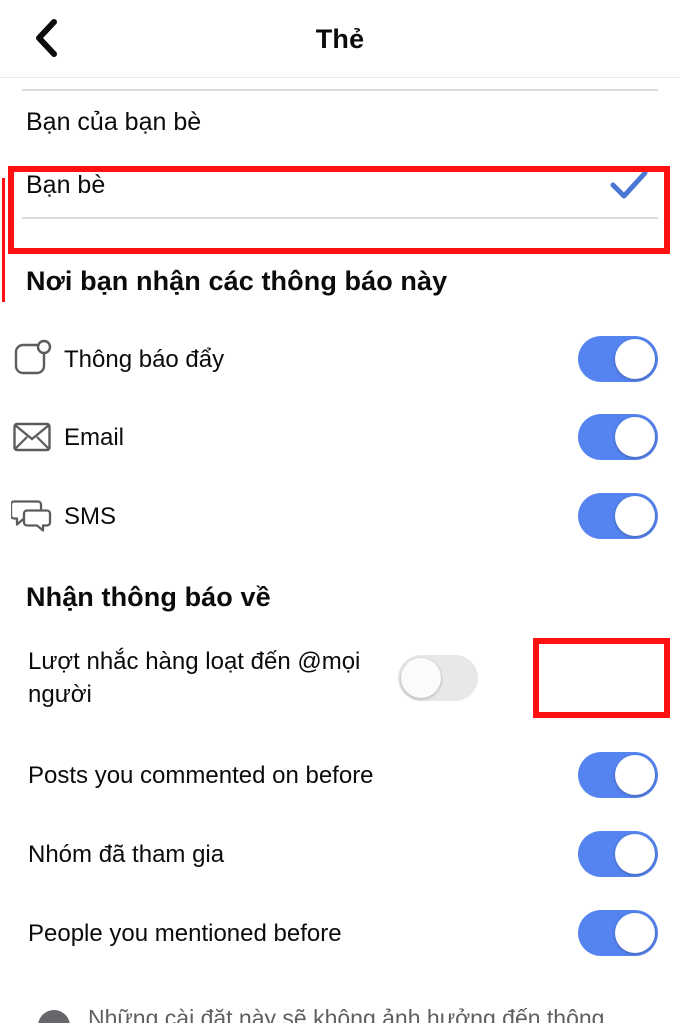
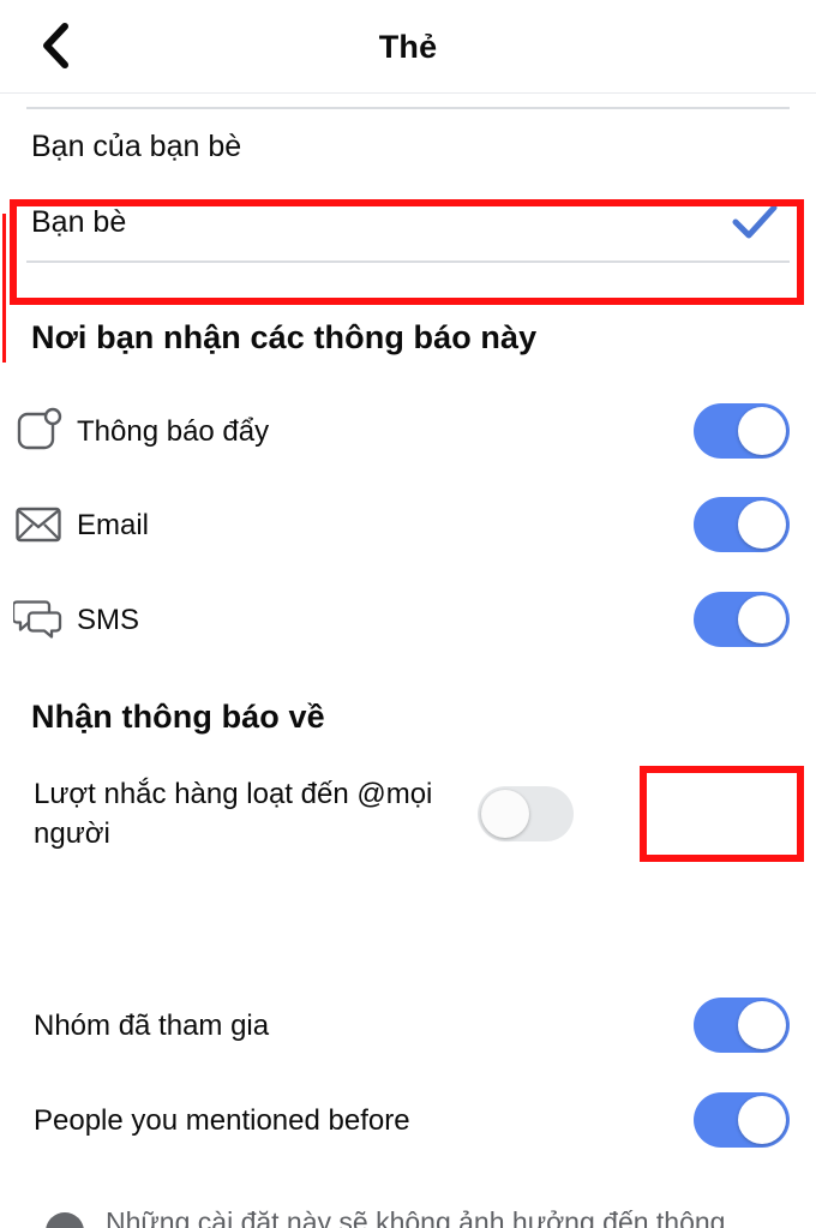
  Thẻ
  Bạn của bạn bè
  Bạn bè
  Nơi bạn nhận các thông báo này
  Thông báo đẩy
  Email
  SMS
  Nhận thông báo về
  Lượt nhắc hàng loạt đến @mọi người
- Posts you commented on before
  Nhóm đã tham gia
  People you mentioned before
  Những cài đặt này sẽ không ảnh hưởng đến thông
